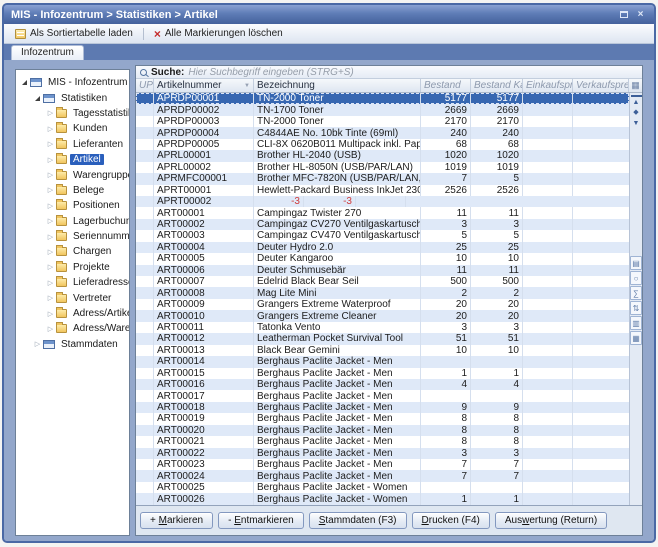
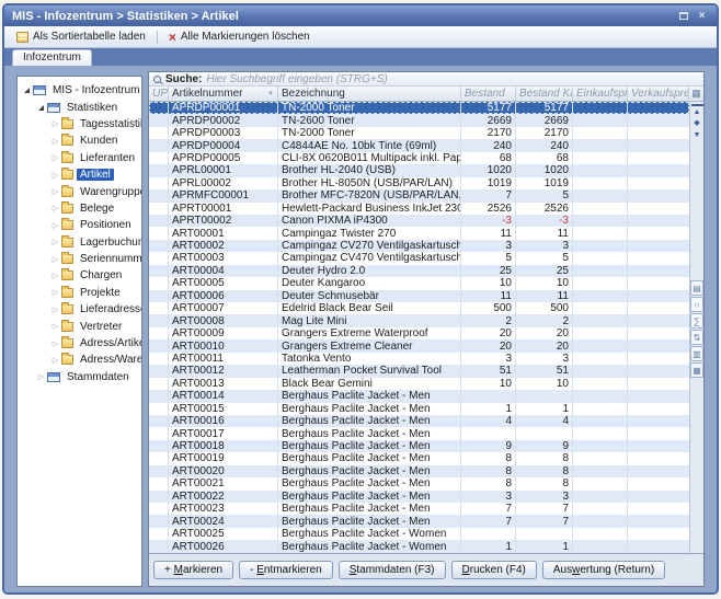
  MIS - Infozentrum > Statistiken > Artikel
  ×
  Als Sortiertabelle laden
  ×
  Alle Markierungen löschen
  Infozentrum
  MIS - Infozentrum
  Statistiken
  Tagesstatisti
  Kunden
  Lieferanten
  Artikel
  Warengrupp
  Belege
  Positionen
  Lagerbuchun
  Seriennumm
  Chargen
  Projekte
  Lieferadress
  Vertreter
  Adress/Artik
  Stammdaten
  Suche:
  Hier Suchbegriff eingeben (STRG+S)
  UP
  Artikelnummer
  Bezeichnung
  Bestand
  Einkaufspr
  Verkaufspre
  ▦
  APRDP00001
  TN-2000 Toner
  5177
  5177
  APRDP00002
- TN-1700 Toner
+ TN-2600 Toner
  2669
  2669
  APRDP00003
  TN-2000 Toner
  2170
  2170
  APRDP00004
  C4844AE No. 10bk Tinte (69ml)
  240
  240
  APRDP00005
  CLI-8X 0620B011 Multipack inkl. Pap
  68
  68
  APRL00001
  Brother HL-2040 (USB)
  1020
  1020
  APRL00002
  Brother HL-8050N (USB/PAR/LAN)
  1019
  1019
  APRMFC00001
  7
  5
  APRT00001
  Hewlett-Packard Business InkJet 230
  2526
  2526
  APRT00002
+ Canon PIXMA iP4300
  -3
  -3
  ART00001
  Campingaz Twister 270
  11
  11
  ART00002
  Campingaz CV270 Ventilgaskartusch
  3
  3
  ART00003
  Campingaz CV470 Ventilgaskartusch
  5
  5
  ART00004
  Deuter Hydro 2.0
  25
  25
  ART00005
  Deuter Kangaroo
  10
  10
  ART00006
  Deuter Schmusebär
  11
  11
  ART00007
  Edelrid Black Bear Seil
  500
  500
  ART00008
  Mag Lite Mini
  2
  2
  ART00009
  Grangers Extreme Waterproof
  20
  20
  ART00010
  Grangers Extreme Cleaner
  20
  20
  ART00011
  Tatonka Vento
  3
  3
  ART00012
  Leatherman Pocket Survival Tool
  51
  51
  ART00013
  Black Bear Gemini
  10
  10
  ART00014
  Berghaus Paclite Jacket - Men
  ART00015
  Berghaus Paclite Jacket - Men
  1
  1
  ART00016
  Berghaus Paclite Jacket - Men
  4
  4
  ART00017
  Berghaus Paclite Jacket - Men
  ART00018
  Berghaus Paclite Jacket - Men
  9
  9
  ART00019
  Berghaus Paclite Jacket - Men
  8
  8
  ART00020
  Berghaus Paclite Jacket - Men
  8
  8
  ART00021
  Berghaus Paclite Jacket - Men
  8
  8
  ART00022
  Berghaus Paclite Jacket - Men
  3
  3
  ART00023
  Berghaus Paclite Jacket - Men
  7
  7
  ART00024
  Berghaus Paclite Jacket - Men
  7
  7
  ART00025
  Berghaus Paclite Jacket - Women
  ART00026
  Berghaus Paclite Jacket - Women
  1
  1
  ▤
  ○
  ∑
  ⇅
  ▥
  ▦
  + Markieren
  - Entmarkieren
  Stammdaten (F3)
  Drucken (F4)
  Auswertung (Return)
